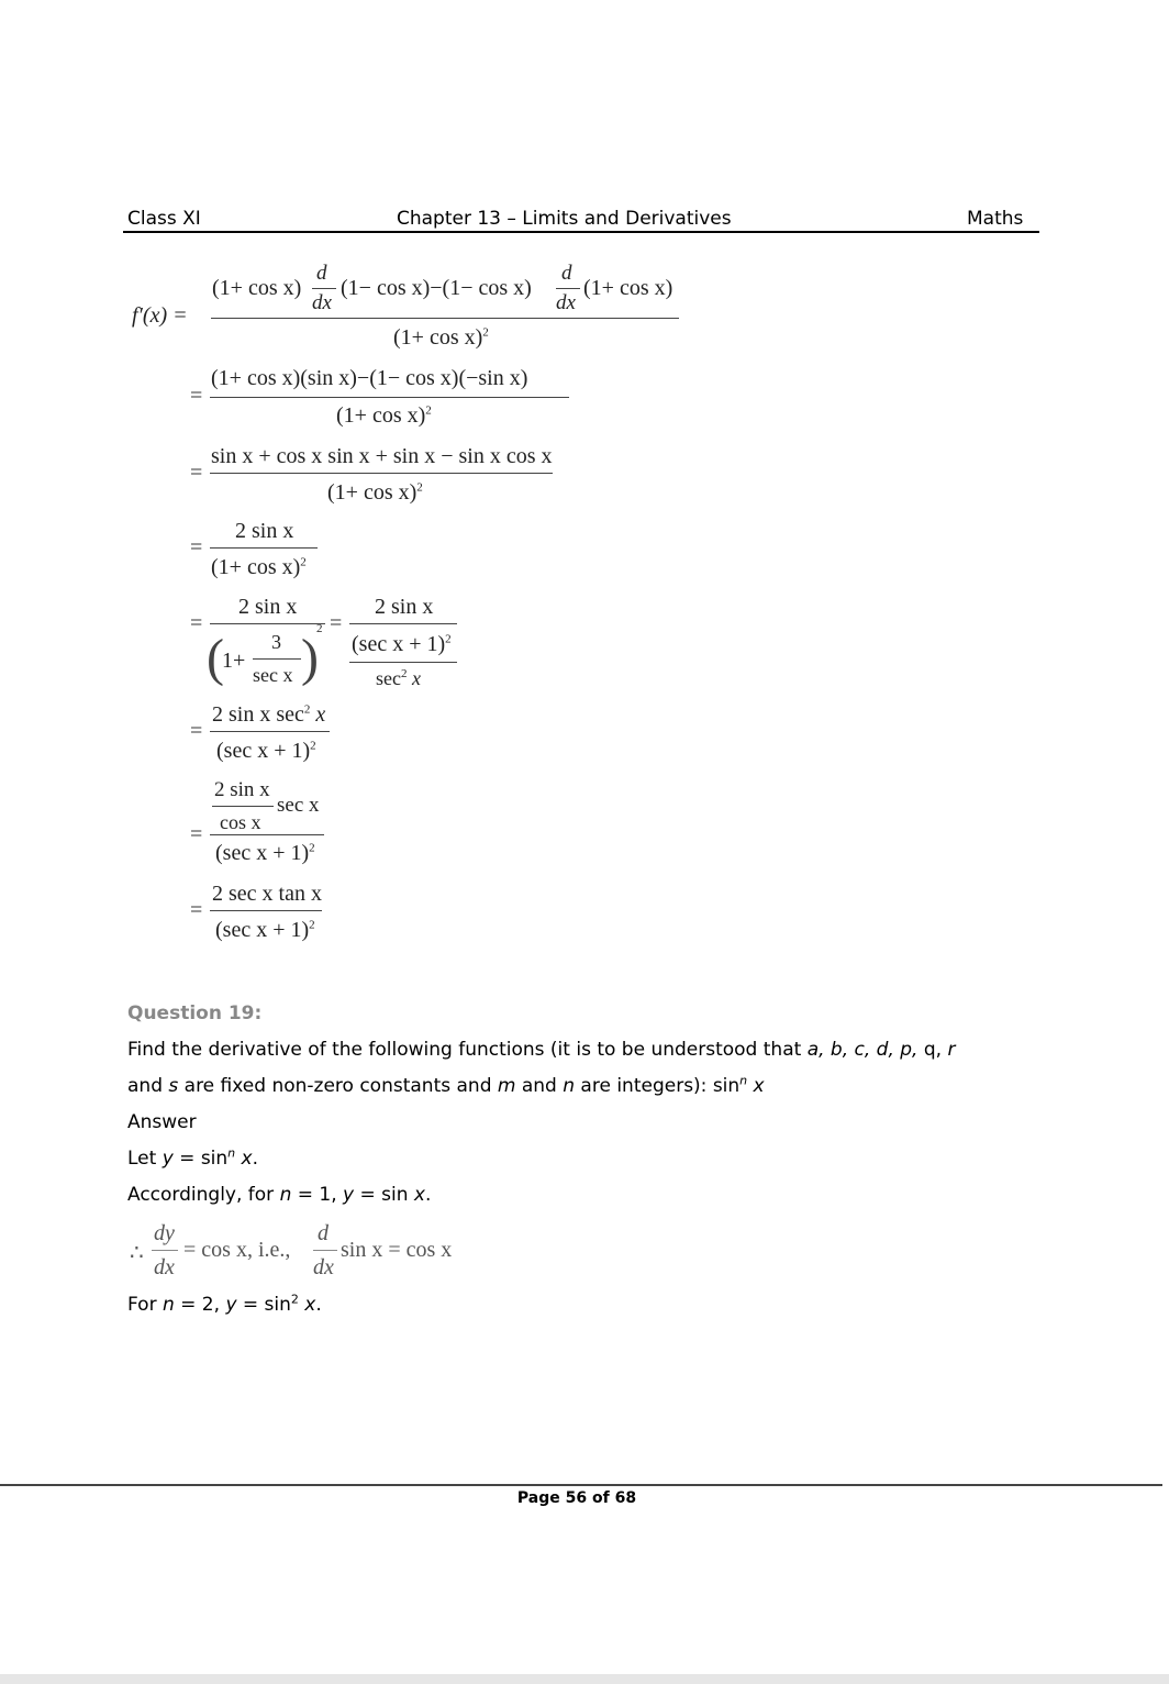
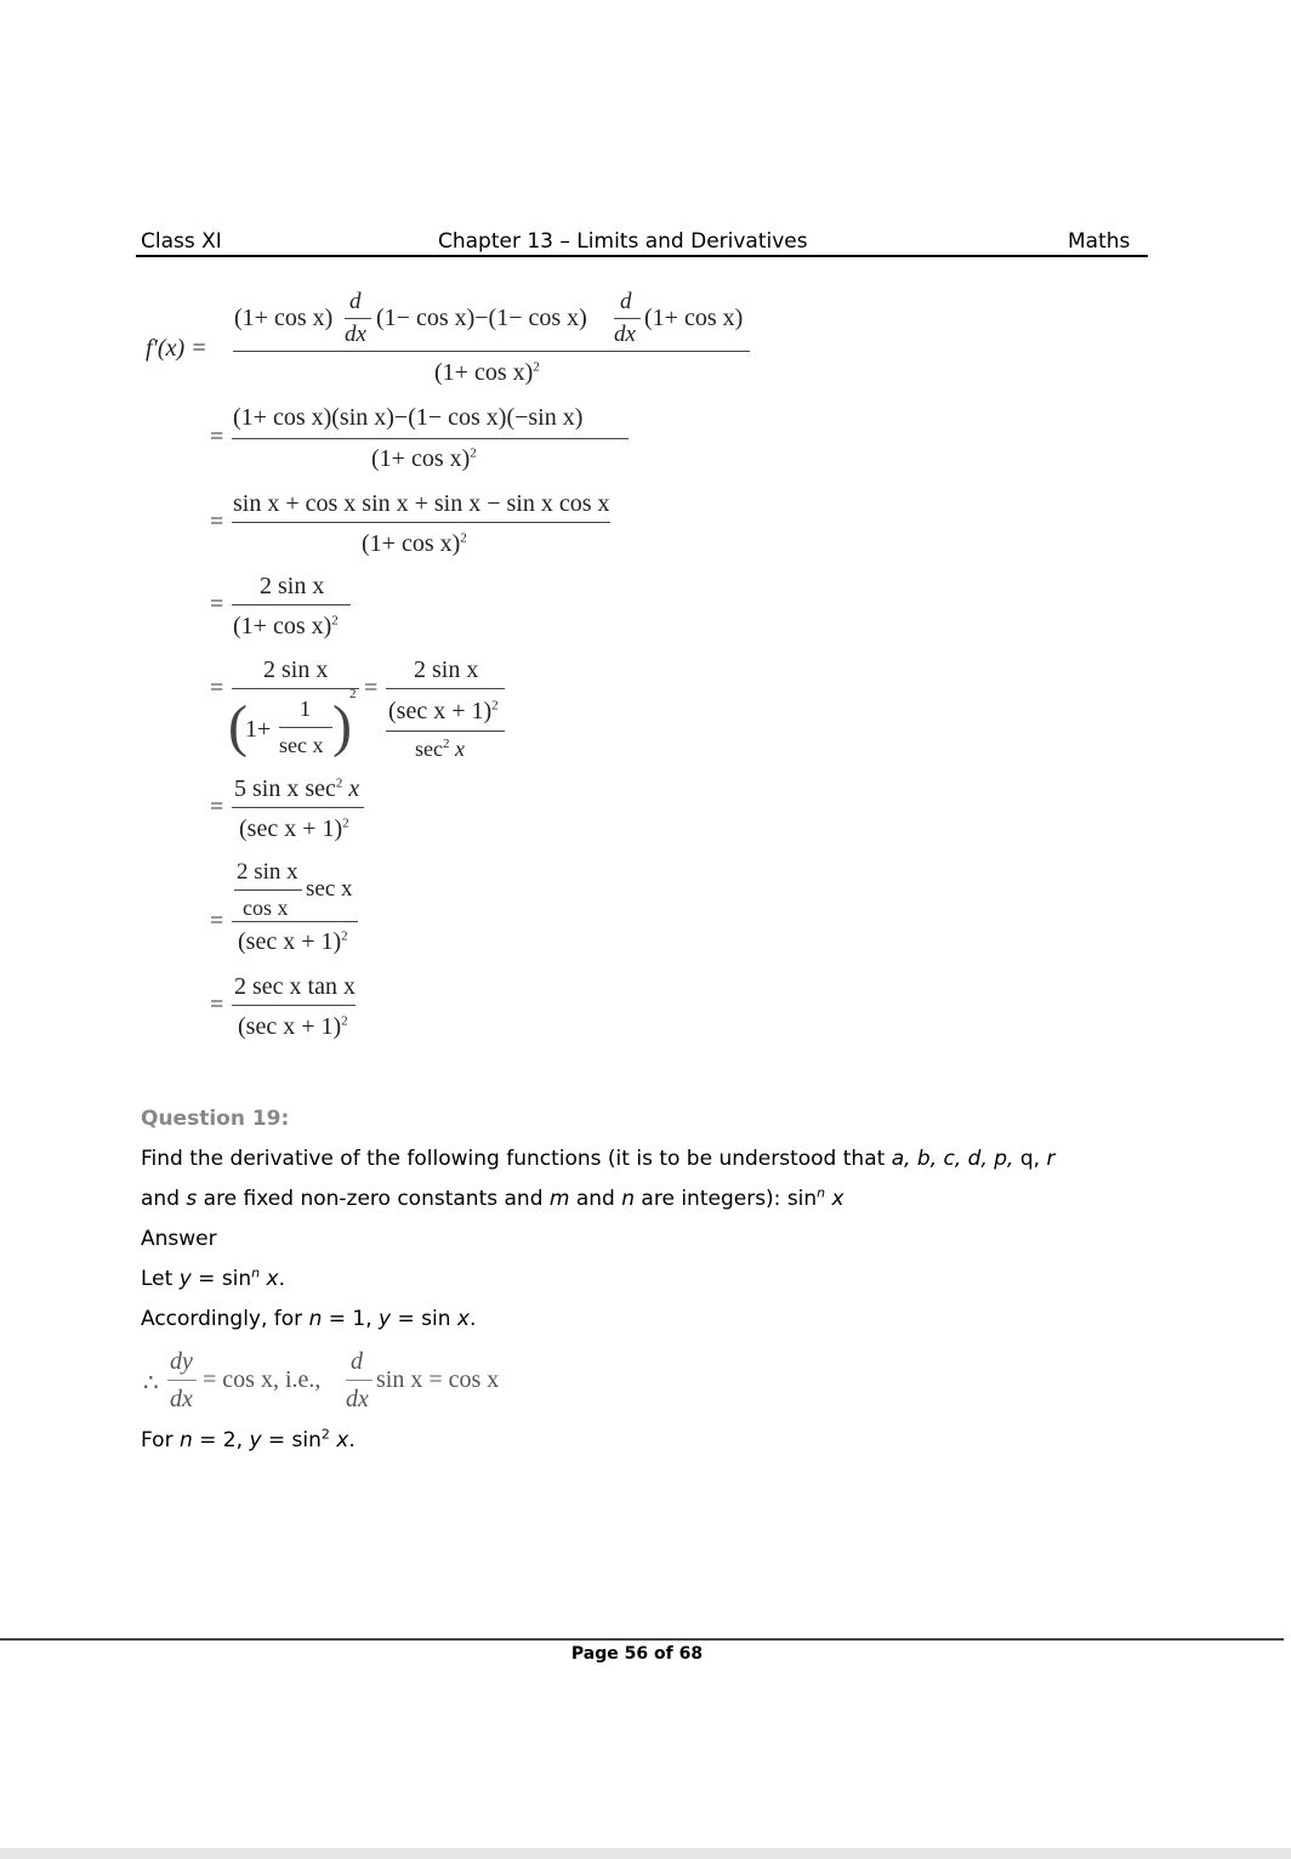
  Class XI
  Chapter 13 – Limits and Derivatives
  Maths
  f′(x) =
  (1+ cos x)
  d
  dx
  (1− cos x)−(1− cos x)
  d
  dx
  (1+ cos x)
  (1+ cos x)2
  =
  (1+ cos x)(sin x)−(1− cos x)(−sin x)
  (1+ cos x)2
  =
  sin x + cos x sin x + sin x − sin x cos x
  (1+ cos x)2
  =
  2 sin x
  (1+ cos x)2
  =
  2 sin x
  (
  1+
- 3
+ 1
  sec x
  )
  2
  =
  2 sin x
  (sec x + 1)2
  sec2 x
  =
- 2 sin x sec2 x
+ 5 sin x sec2 x
  (sec x + 1)2
  =
  2 sin x
  cos x
  sec x
  (sec x + 1)2
  =
  2 sec x tan x
  (sec x + 1)2
  Question 19:
  Find the derivative of the following functions (it is to be understood that a, b, c, d, p, q, r
  and s are fixed non-zero constants and m and n are integers): sinn x
  Answer
  Let y = sinn x.
  Accordingly, for n = 1, y = sin x.
  ∴
  dy
  dx
  = cos x, i.e.,
  d
  dx
  sin x = cos x
  For n = 2, y = sin2 x.
  Page 56 of 68
